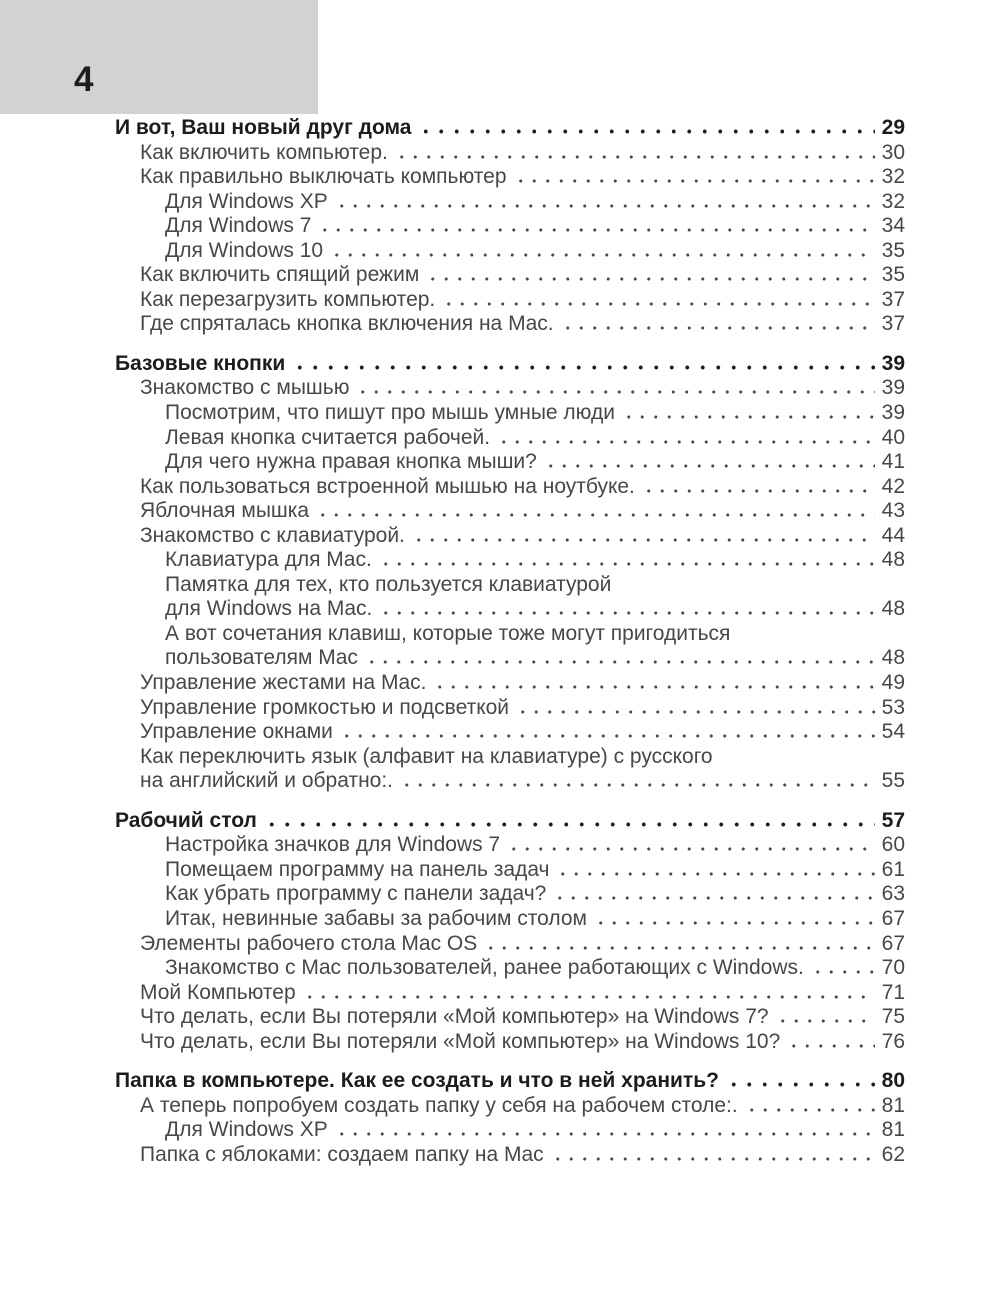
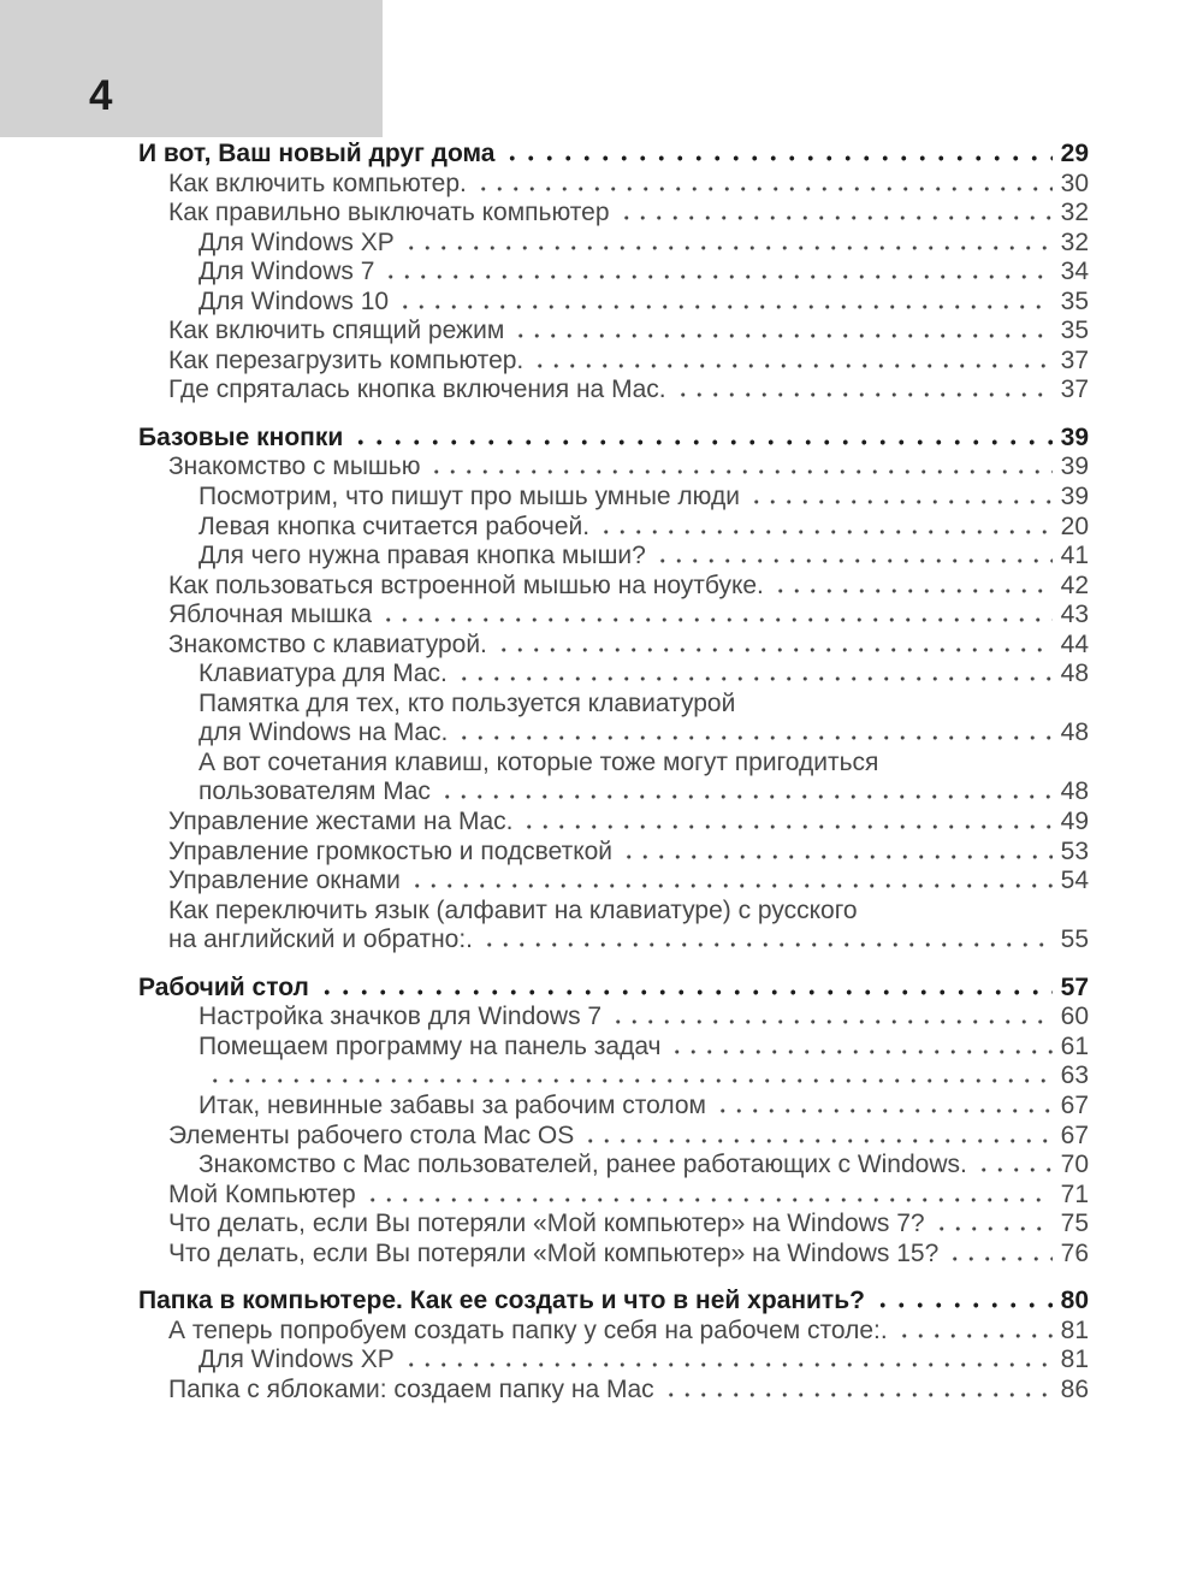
  4
  И вот, Ваш новый друг дома
  29
  Как включить компьютер.
  30
  Как правильно выключать компьютер
  32
  Для Windows XP
  32
  Для Windows 7
  34
  Для Windows 10
  35
  Как включить спящий режим
  35
  Как перезагрузить компьютер.
  37
  Где спряталась кнопка включения на Mac.
  37
  Базовые кнопки
  39
  Знакомство с мышью
  39
  Посмотрим, что пишут про мышь умные люди
  39
  Левая кнопка считается рабочей.
- 40
+ 20
  Для чего нужна правая кнопка мыши?
  41
  Как пользоваться встроенной мышью на ноутбуке.
  42
  Яблочная мышка
  43
  Знакомство с клавиатурой.
  44
  Клавиатура для Mac.
  48
  Памятка для тех, кто пользуется клавиатурой
  для Windows на Mac.
  48
  А вот сочетания клавиш, которые тоже могут пригодиться
  пользователям Mac
  48
  Управление жестами на Mac.
  49
  Управление громкостью и подсветкой
  53
  Управление окнами
  54
  Как переключить язык (алфавит на клавиатуре) с русского
  на английский и обратно:.
  55
  Рабочий стол
  57
  Настройка значков для Windows 7
  60
  Помещаем программу на панель задач
  61
- Как убрать программу с панели задач?
  63
  Итак, невинные забавы за рабочим столом
  67
  Элементы рабочего стола Mac OS
  67
  Знакомство с Mac пользователей, ранее работающих с Windows.
  70
  Мой Компьютер
  71
  Что делать, если Вы потеряли «Мой компьютер» на Windows 7?
  75
- Что делать, если Вы потеряли «Мой компьютер» на Windows 10?
+ Что делать, если Вы потеряли «Мой компьютер» на Windows 15?
  76
  Папка в компьютере. Как ее создать и что в ней хранить?
  80
  А теперь попробуем создать папку у себя на рабочем столе:.
  81
  Для Windows XP
  81
  Папка с яблоками: создаем папку на Mac
- 62
+ 86
